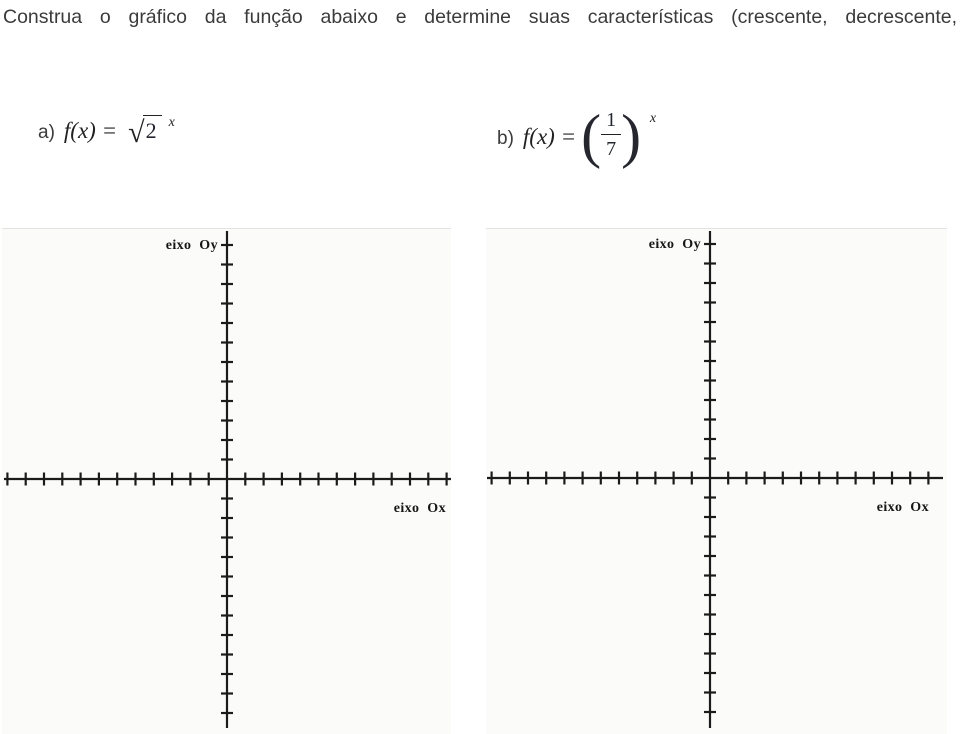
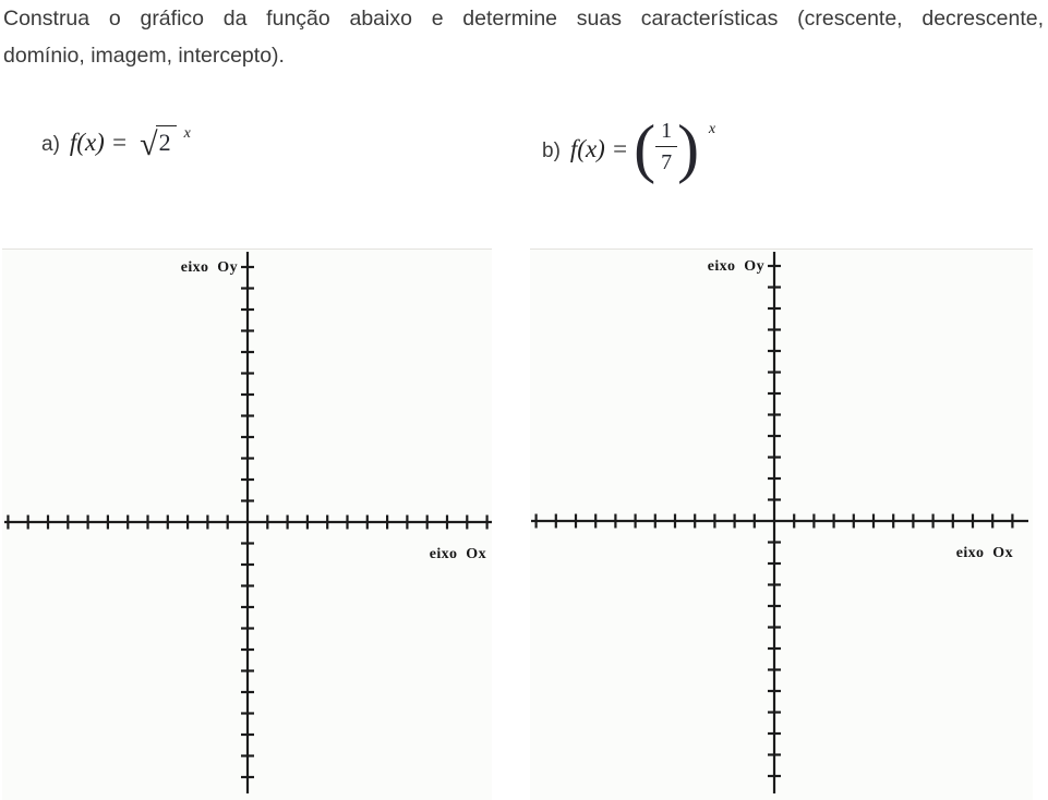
  Construa o gráfico da função abaixo e determine suas características (crescente, decrescente,
+ domínio, imagem, intercepto).
  a) f(x) = √2 x
  b) f(x) = (
  1
  7
  )
  x
  eixo Oy
  eixo Ox
  eixo Oy
  eixo Ox
